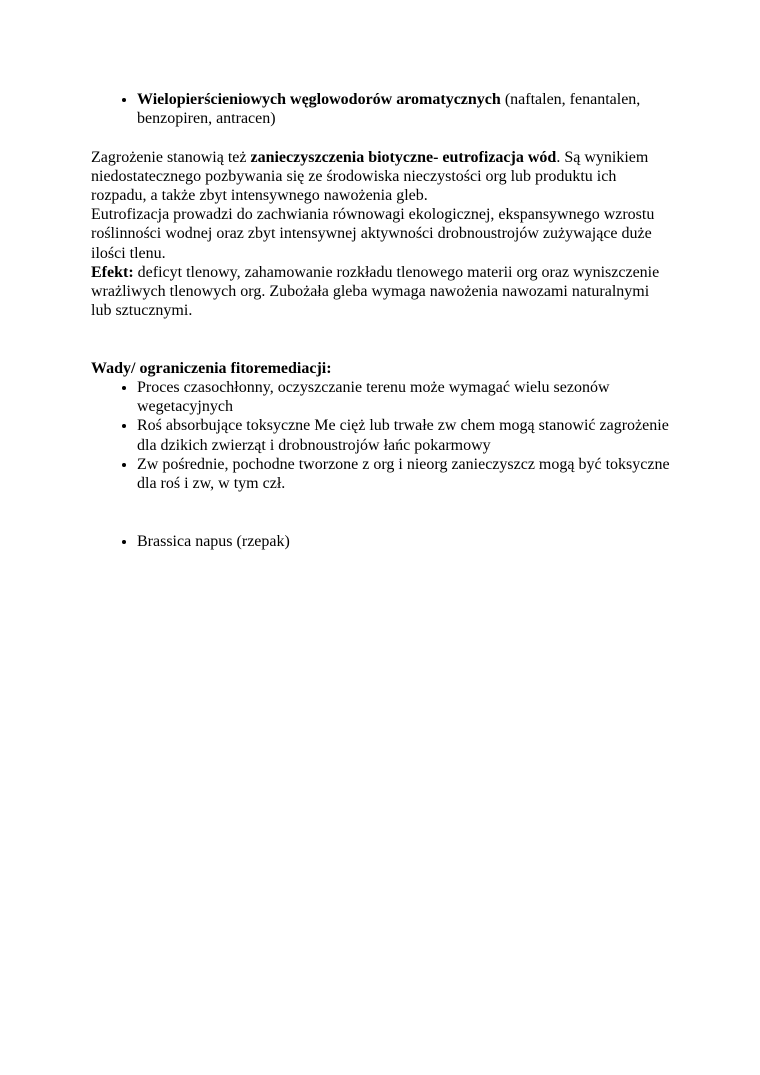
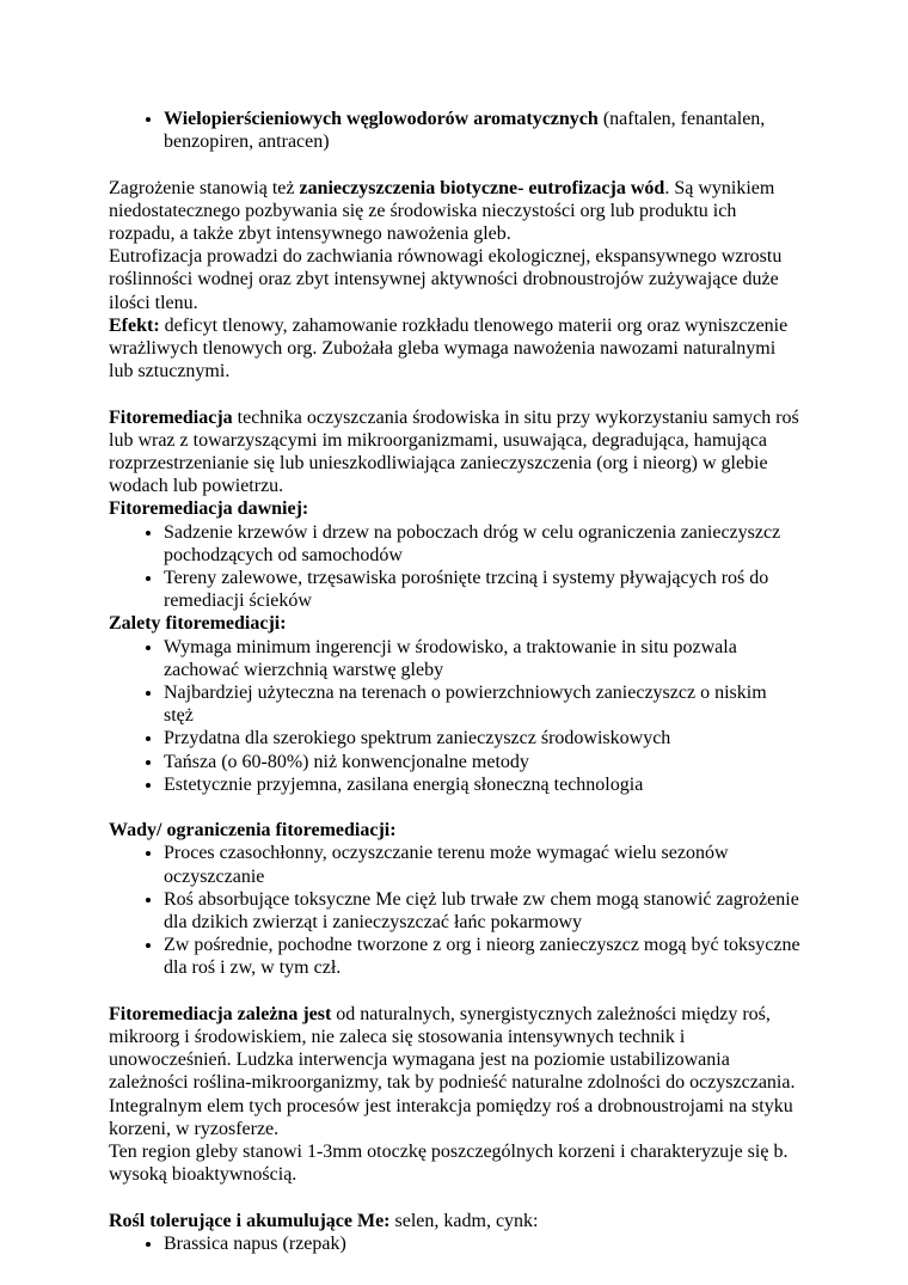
  Wielopierścieniowych węglowodorów aromatycznych (naftalen, fenantalen, benzopiren, antracen)
  Zagrożenie stanowią też zanieczyszczenia biotyczne- eutrofizacja wód. Są wynikiem niedostatecznego pozbywania się ze środowiska nieczystości org lub produktu ich rozpadu, a także zbyt intensywnego nawożenia gleb.
  Eutrofizacja prowadzi do zachwiania równowagi ekologicznej, ekspansywnego wzrostu roślinności wodnej oraz zbyt intensywnej aktywności drobnoustrojów zużywające duże ilości tlenu.
  Efekt: deficyt tlenowy, zahamowanie rozkładu tlenowego materii org oraz wyniszczenie wrażliwych tlenowych org. Zubożała gleba wymaga nawożenia nawozami naturalnymi lub sztucznymi.
+ Fitoremediacja technika oczyszczania środowiska in situ przy wykorzystaniu samych roś lub wraz z towarzyszącymi im mikroorganizmami, usuwająca, degradująca, hamująca rozprzestrzenianie się lub unieszkodliwiająca zanieczyszczenia (org i nieorg) w glebie wodach lub powietrzu.
+ Fitoremediacja dawniej:
+ Sadzenie krzewów i drzew na poboczach dróg w celu ograniczenia zanieczyszcz pochodzących od samochodów
+ Tereny zalewowe, trzęsawiska porośnięte trzciną i systemy pływających roś do remediacji ścieków
+ Zalety fitoremediacji:
+ Wymaga minimum ingerencji w środowisko, a traktowanie in situ pozwala zachować wierzchnią warstwę gleby
+ Najbardziej użyteczna na terenach o powierzchniowych zanieczyszcz o niskim stęż
+ Przydatna dla szerokiego spektrum zanieczyszcz środowiskowych
+ Tańsza (o 60-80%) niż konwencjonalne metody
+ Estetycznie przyjemna, zasilana energią słoneczną technologia
  Wady/ ograniczenia fitoremediacji:
- Proces czasochłonny, oczyszczanie terenu może wymagać wielu sezonów wegetacyjnych
+ Proces czasochłonny, oczyszczanie terenu może wymagać wielu sezonów oczyszczanie
- Roś absorbujące toksyczne Me cięż lub trwałe zw chem mogą stanowić zagrożenie dla dzikich zwierząt i drobnoustrojów łańc pokarmowy
+ Roś absorbujące toksyczne Me cięż lub trwałe zw chem mogą stanowić zagrożenie dla dzikich zwierząt i zanieczyszczać łańc pokarmowy
  Zw pośrednie, pochodne tworzone z org i nieorg zanieczyszcz mogą być toksyczne dla roś i zw, w tym czł.
+ Fitoremediacja zależna jest od naturalnych, synergistycznych zależności między roś, mikroorg i środowiskiem, nie zaleca się stosowania intensywnych technik i unowocześnień. Ludzka interwencja wymagana jest na poziomie ustabilizowania zależności roślina-mikroorganizmy, tak by podnieść naturalne zdolności do oczyszczania. Integralnym elem tych procesów jest interakcja pomiędzy roś a drobnoustrojami na styku korzeni, w ryzosferze.
+ Ten region gleby stanowi 1-3mm otoczkę poszczególnych korzeni i charakteryzuje się b. wysoką bioaktywnością.
+ Rośl tolerujące i akumulujące Me: selen, kadm, cynk:
  Brassica napus (rzepak)
